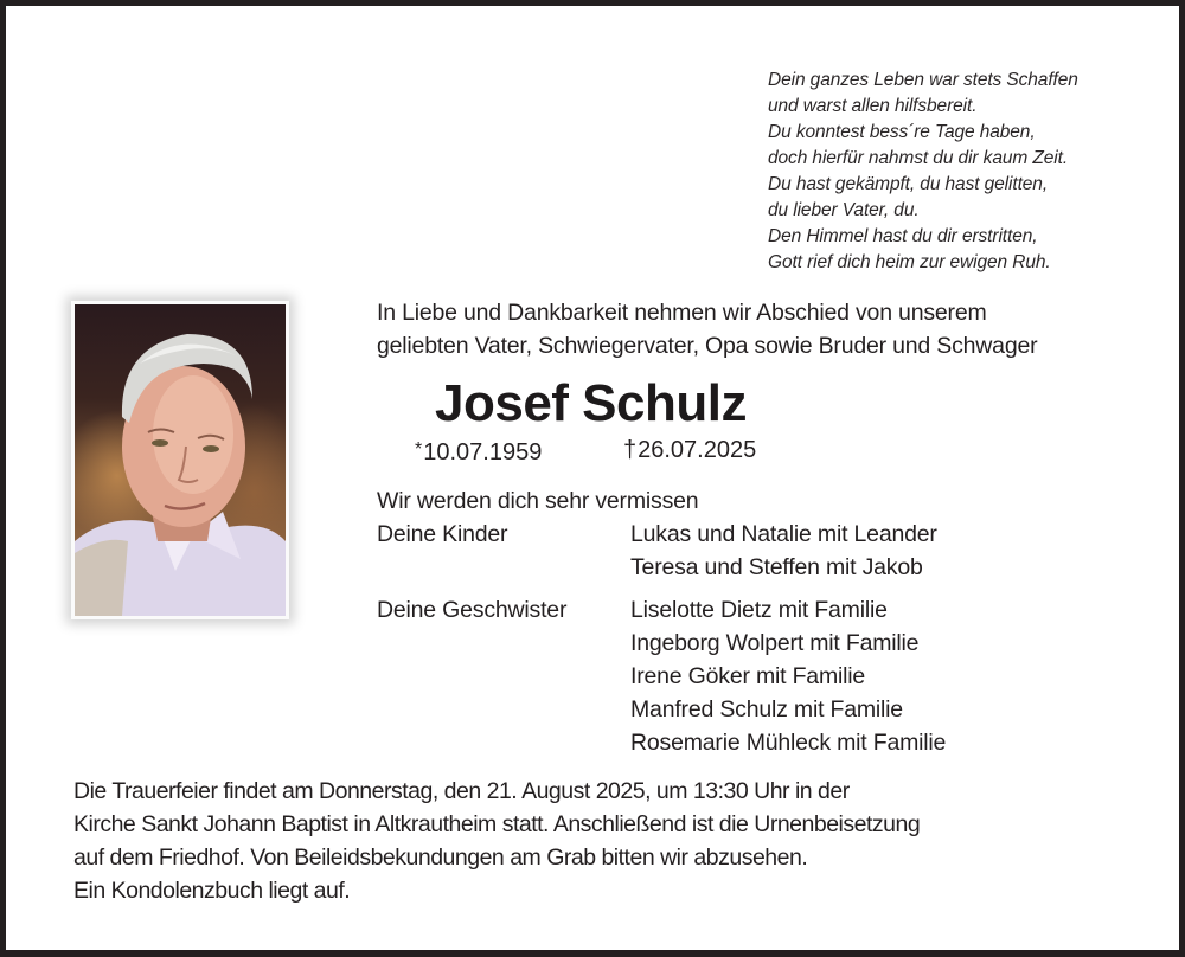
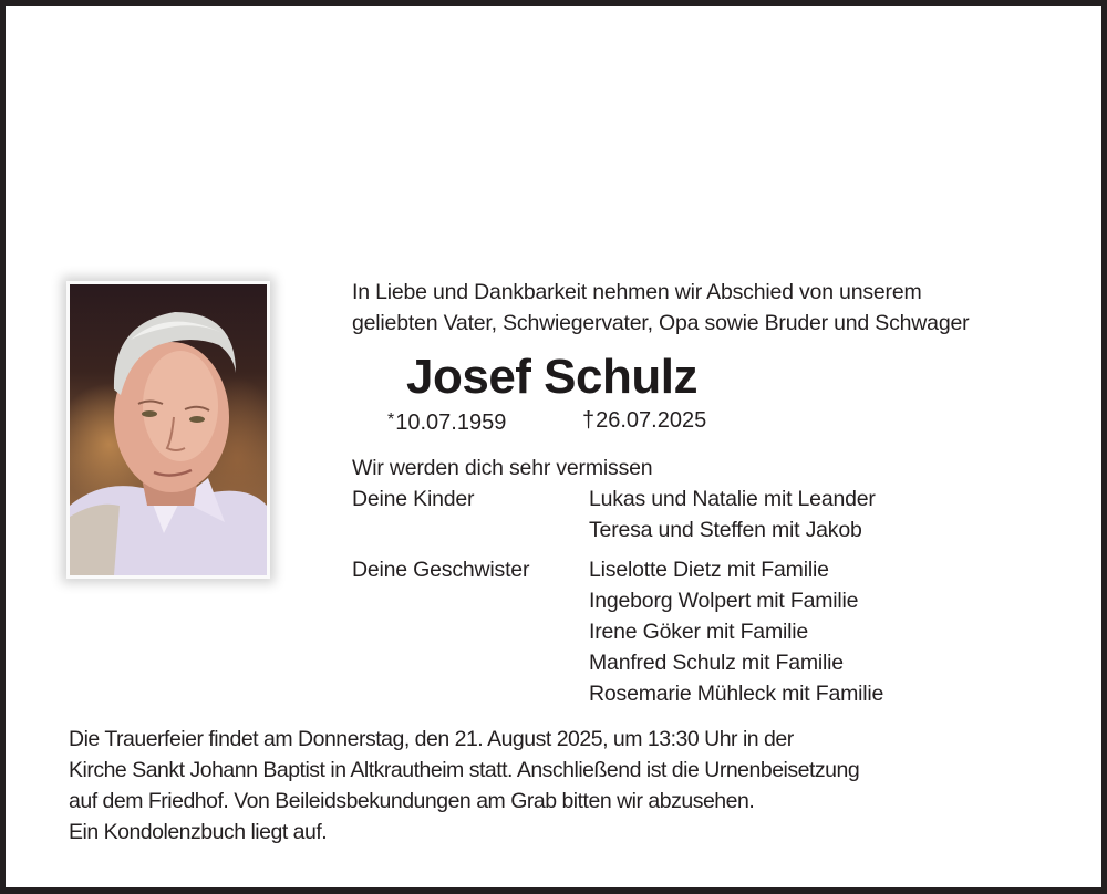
- Dein ganzes Leben war stets Schaffen
- und warst allen hilfsbereit.
- Du konntest bess´re Tage haben,
- doch hierfür nahmst du dir kaum Zeit.
- Du hast gekämpft, du hast gelitten,
- du lieber Vater, du.
- Den Himmel hast du dir erstritten,
- Gott rief dich heim zur ewigen Ruh.
  In Liebe und Dankbarkeit nehmen wir Abschied von unserem
  geliebten Vater, Schwiegervater, Opa sowie Bruder und Schwager
  Josef Schulz
  *10.07.1959
  †26.07.2025
  Wir werden dich sehr vermissen
  Deine Kinder
  Lukas und Natalie mit Leander
  Teresa und Steffen mit Jakob
  Deine Geschwister
  Liselotte Dietz mit Familie
  Ingeborg Wolpert mit Familie
  Irene Göker mit Familie
  Manfred Schulz mit Familie
  Rosemarie Mühleck mit Familie
  Die Trauerfeier findet am Donnerstag, den 21. August 2025, um 13:30 Uhr in der
  Kirche Sankt Johann Baptist in Altkrautheim statt. Anschließend ist die Urnenbeisetzung
  auf dem Friedhof. Von Beileidsbekundungen am Grab bitten wir abzusehen.
  Ein Kondolenzbuch liegt auf.
